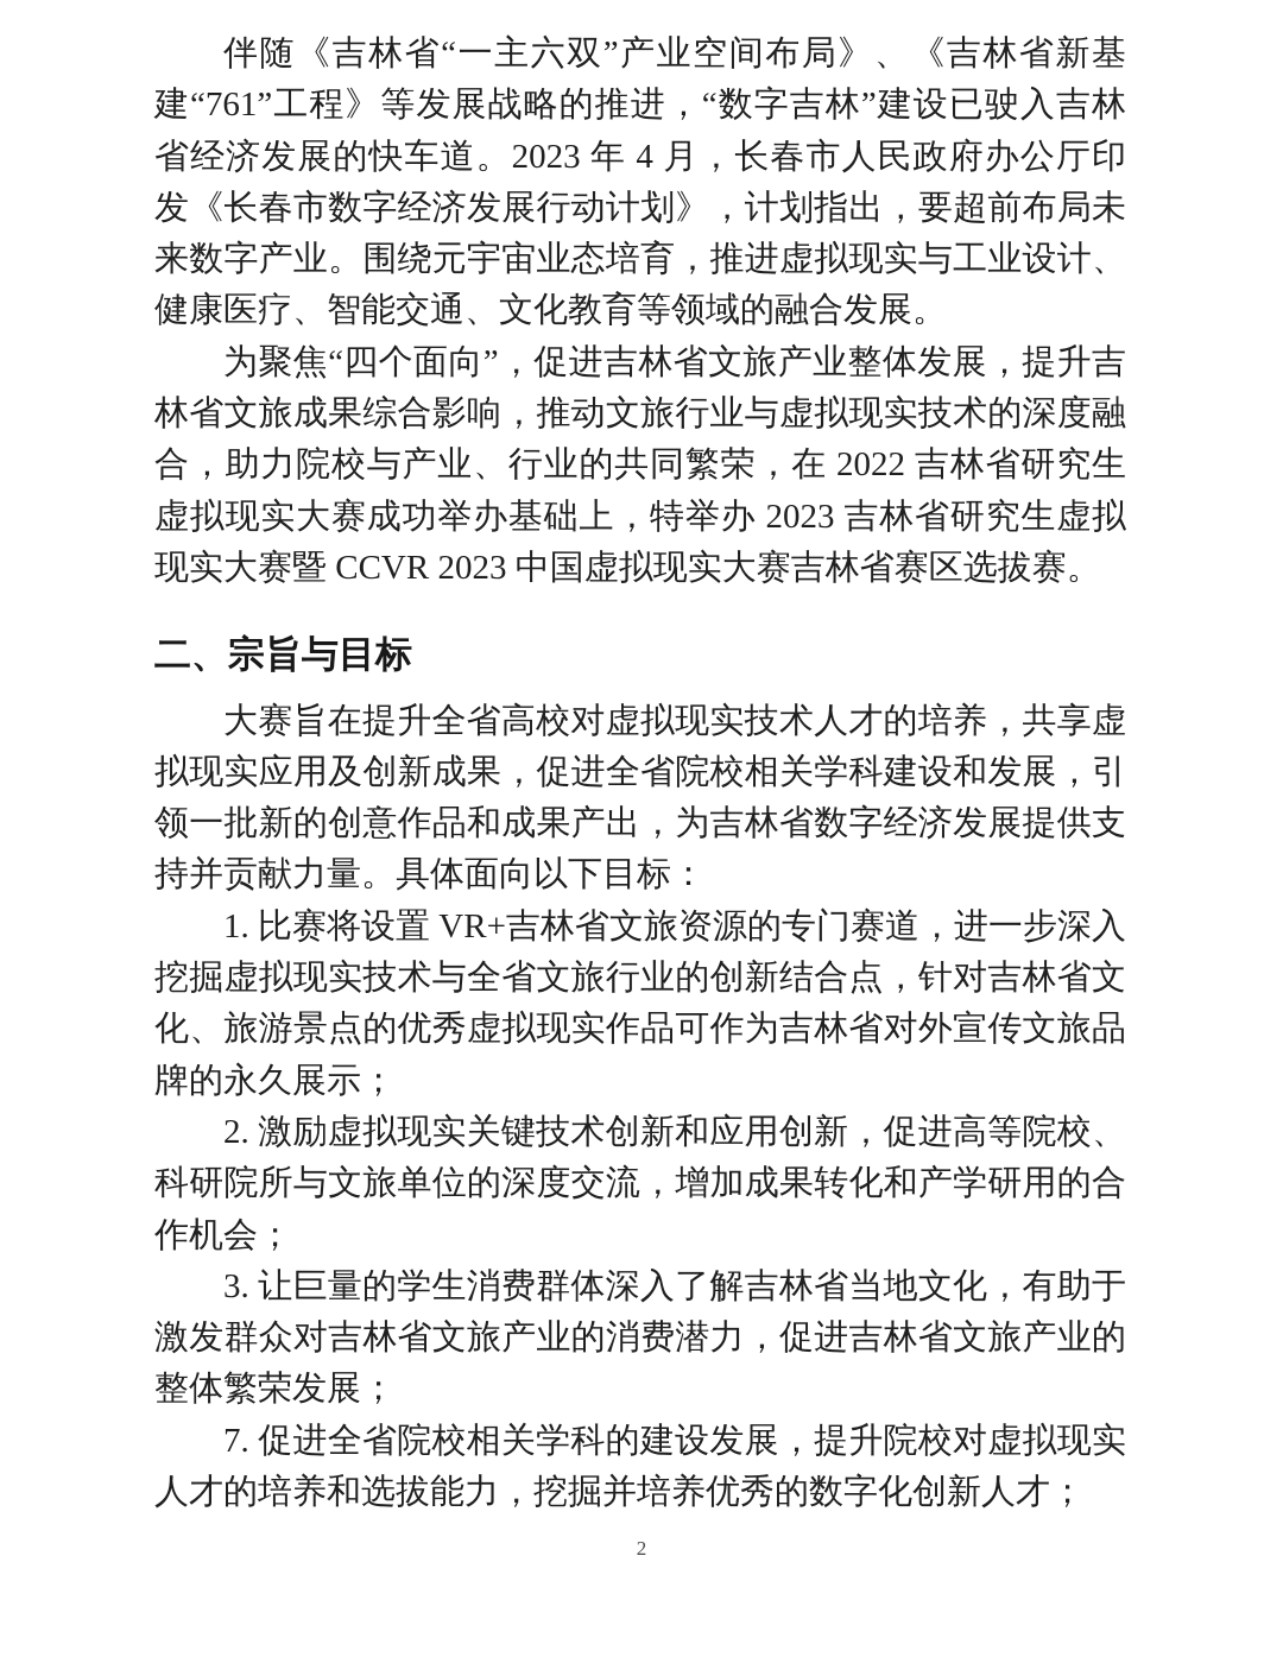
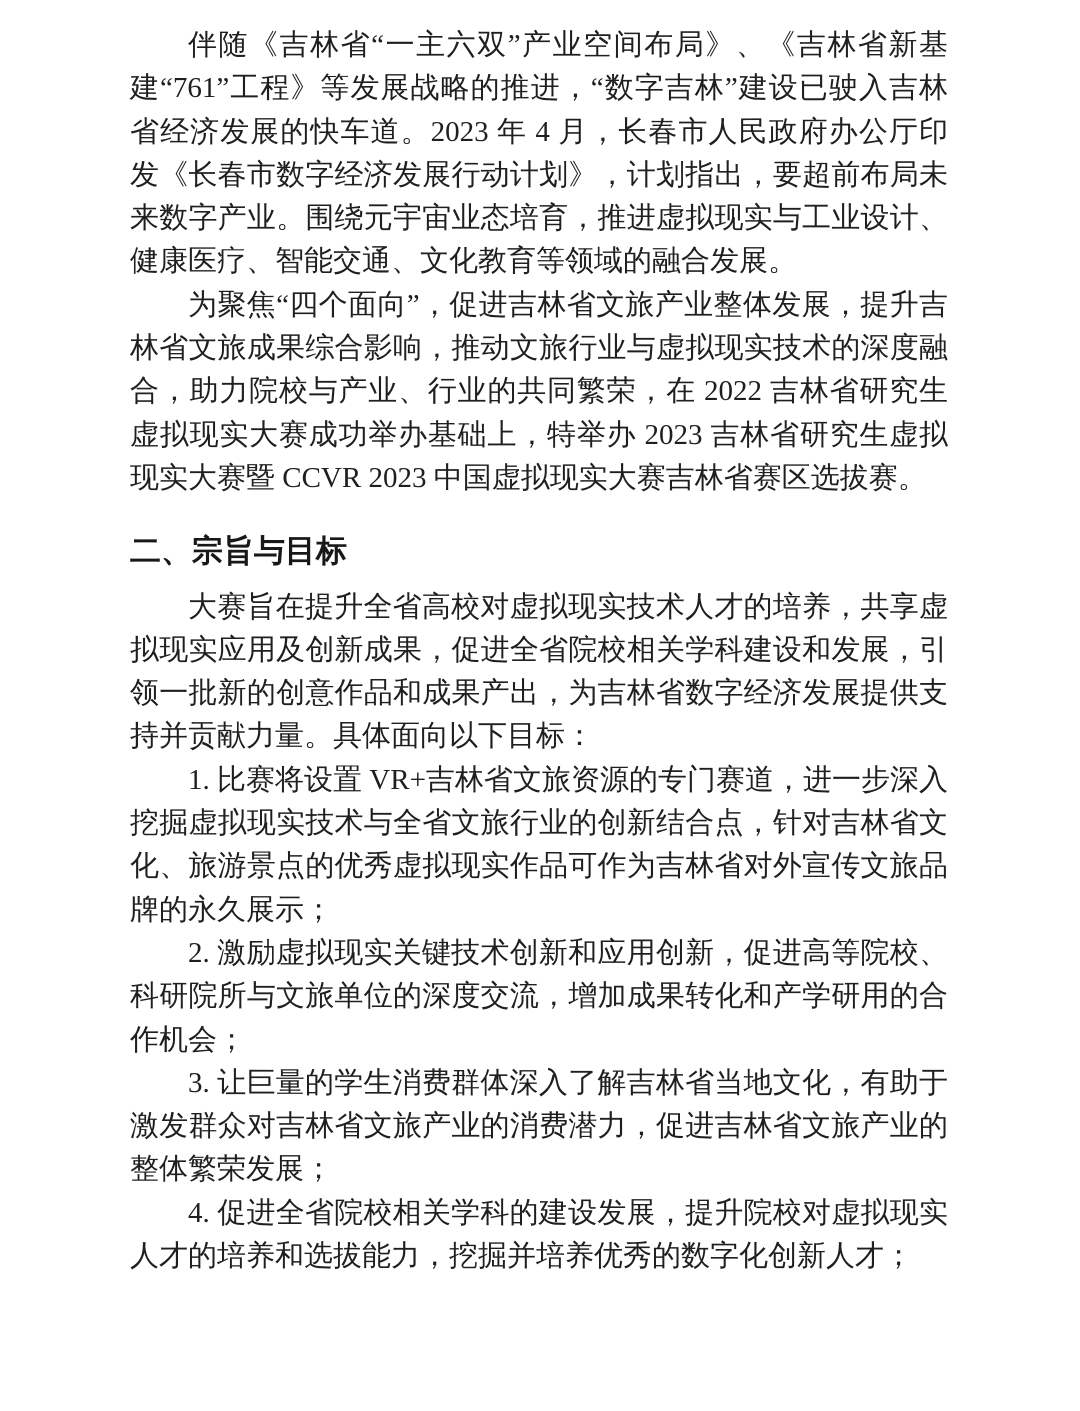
  伴随《吉林省“一主六双”产业空间布局》、《吉林省新基建“761”工程》等发展战略的推进，“数字吉林”建设已驶入吉林省经济发展的快车道。2023 年 4 月，长春市人民政府办公厅印发《长春市数字经济发展行动计划》，计划指出，要超前布局未来数字产业。围绕元宇宙业态培育，推进虚拟现实与工业设计、健康医疗、智能交通、文化教育等领域的融合发展。
  为聚焦“四个面向”，促进吉林省文旅产业整体发展，提升吉林省文旅成果综合影响，推动文旅行业与虚拟现实技术的深度融合，助力院校与产业、行业的共同繁荣，在 2022 吉林省研究生虚拟现实大赛成功举办基础上，特举办 2023 吉林省研究生虚拟现实大赛暨 CCVR 2023 中国虚拟现实大赛吉林省赛区选拔赛。
  二、宗旨与目标
  大赛旨在提升全省高校对虚拟现实技术人才的培养，共享虚拟现实应用及创新成果，促进全省院校相关学科建设和发展，引领一批新的创意作品和成果产出，为吉林省数字经济发展提供支持并贡献力量。具体面向以下目标：
  1. 比赛将设置 VR+吉林省文旅资源的专门赛道，进一步深入挖掘虚拟现实技术与全省文旅行业的创新结合点，针对吉林省文化、旅游景点的优秀虚拟现实作品可作为吉林省对外宣传文旅品牌的永久展示；
  2. 激励虚拟现实关键技术创新和应用创新，促进高等院校、科研院所与文旅单位的深度交流，增加成果转化和产学研用的合作机会；
  3. 让巨量的学生消费群体深入了解吉林省当地文化，有助于激发群众对吉林省文旅产业的消费潜力，促进吉林省文旅产业的整体繁荣发展；
- 7. 促进全省院校相关学科的建设发展，提升院校对虚拟现实人才的培养和选拔能力，挖掘并培养优秀的数字化创新人才；
+ 4. 促进全省院校相关学科的建设发展，提升院校对虚拟现实人才的培养和选拔能力，挖掘并培养优秀的数字化创新人才；
- 2
